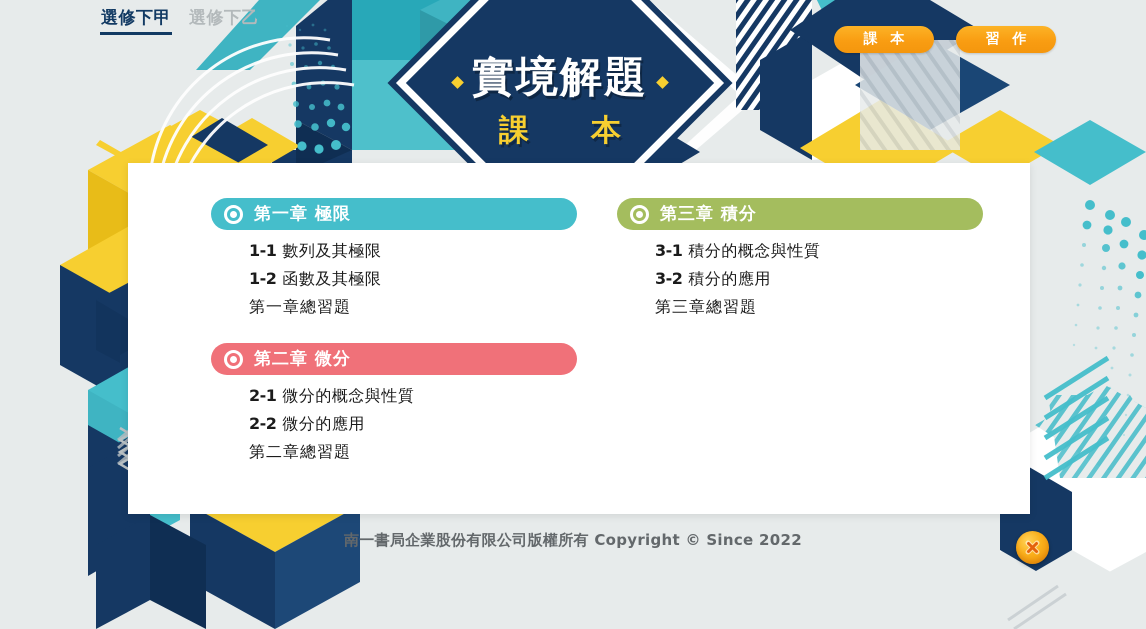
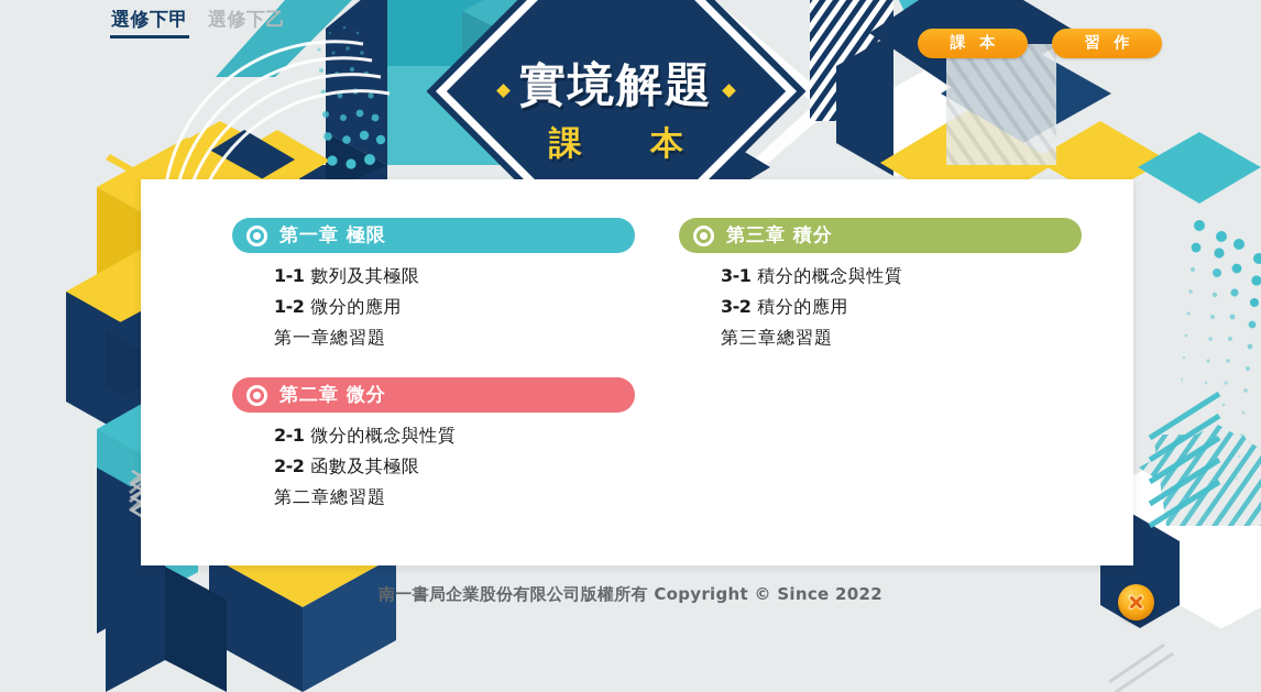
  選修下甲
  選修下乙
  課 本
  習 作
  實境解題
  課 本
  第一章 極限
  1-1 數列及其極限
- 1-2 函數及其極限
+ 1-2 微分的應用
  第一章總習題
  第二章 微分
  2-1 微分的概念與性質
- 2-2 微分的應用
+ 2-2 函數及其極限
  第二章總習題
  第三章 積分
  3-1 積分的概念與性質
  3-2 積分的應用
  第三章總習題
  南一書局企業股份有限公司版權所有 Copyright © Since 2022
